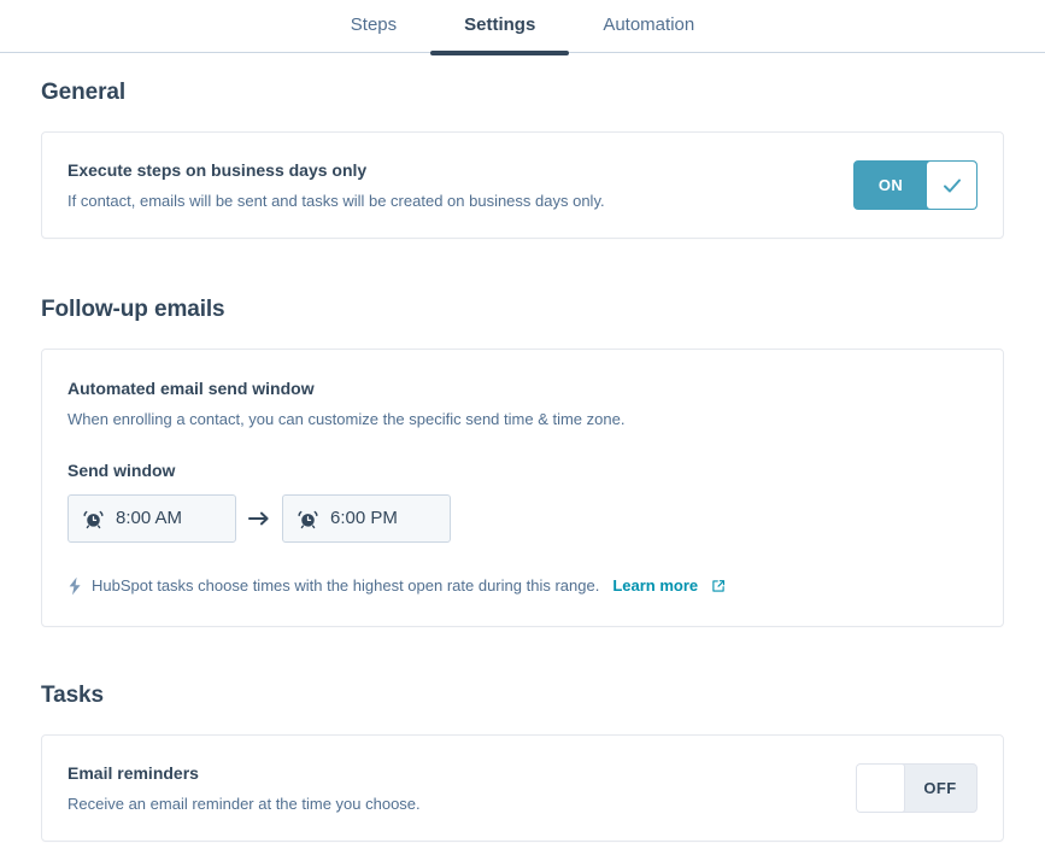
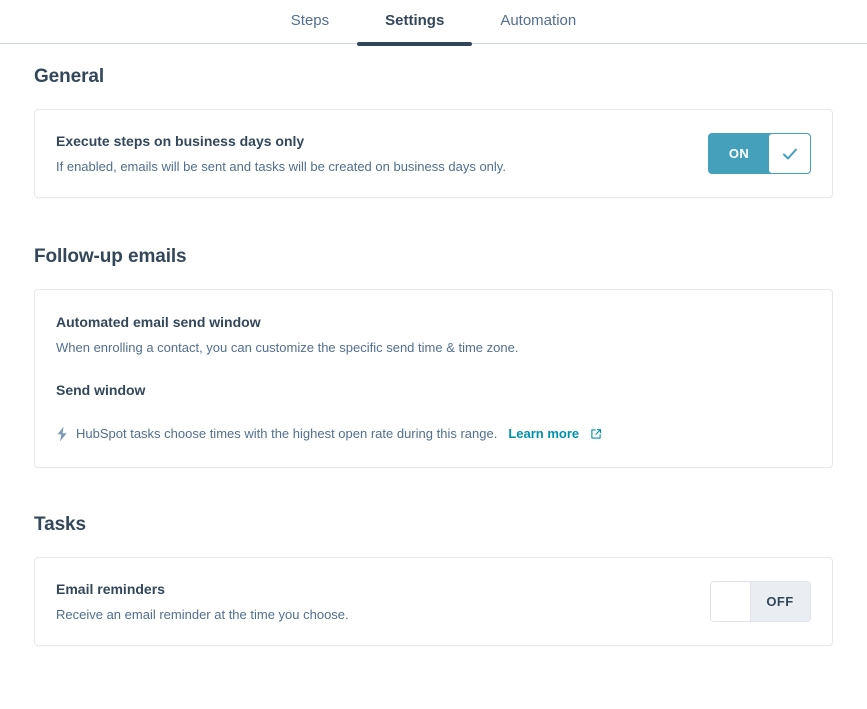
  Steps
  Settings
  Automation
  General
  Execute steps on business days only
- If contact, emails will be sent and tasks will be created on business days only.
+ If enabled, emails will be sent and tasks will be created on business days only.
  ON
  Follow-up emails
  Automated email send window
  When enrolling a contact, you can customize the specific send time & time zone.
  Send window
- 8:00 AM
- 6:00 PM
  HubSpot tasks choose times with the highest open rate during this range.
  Learn more
  Tasks
  Email reminders
  Receive an email reminder at the time you choose.
  OFF
